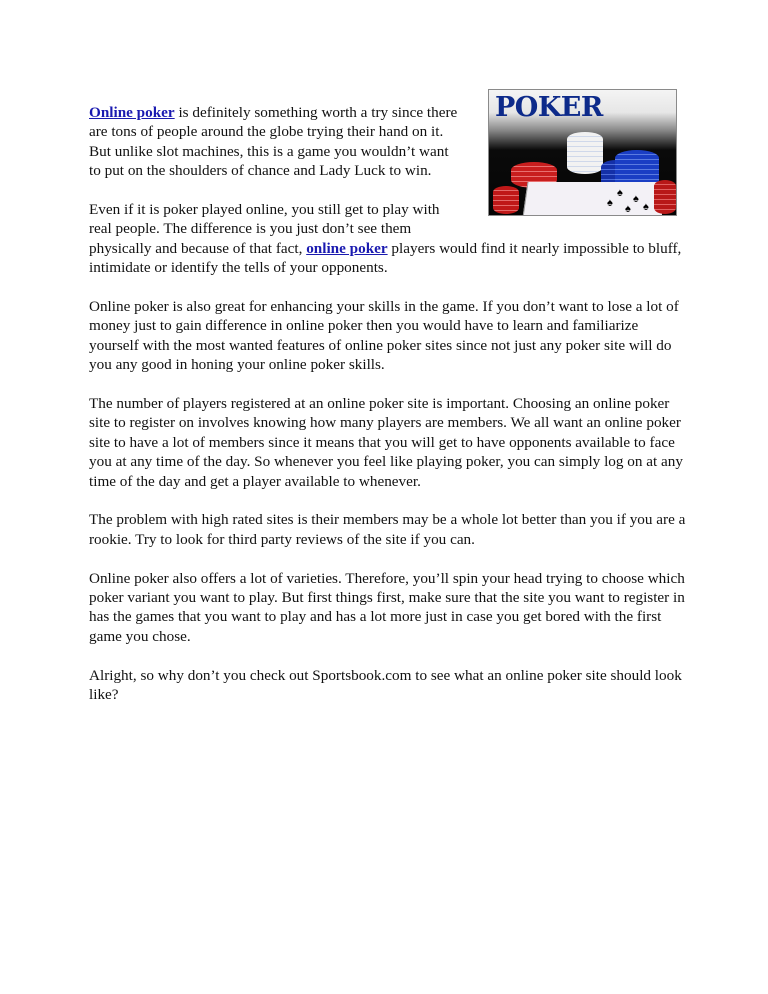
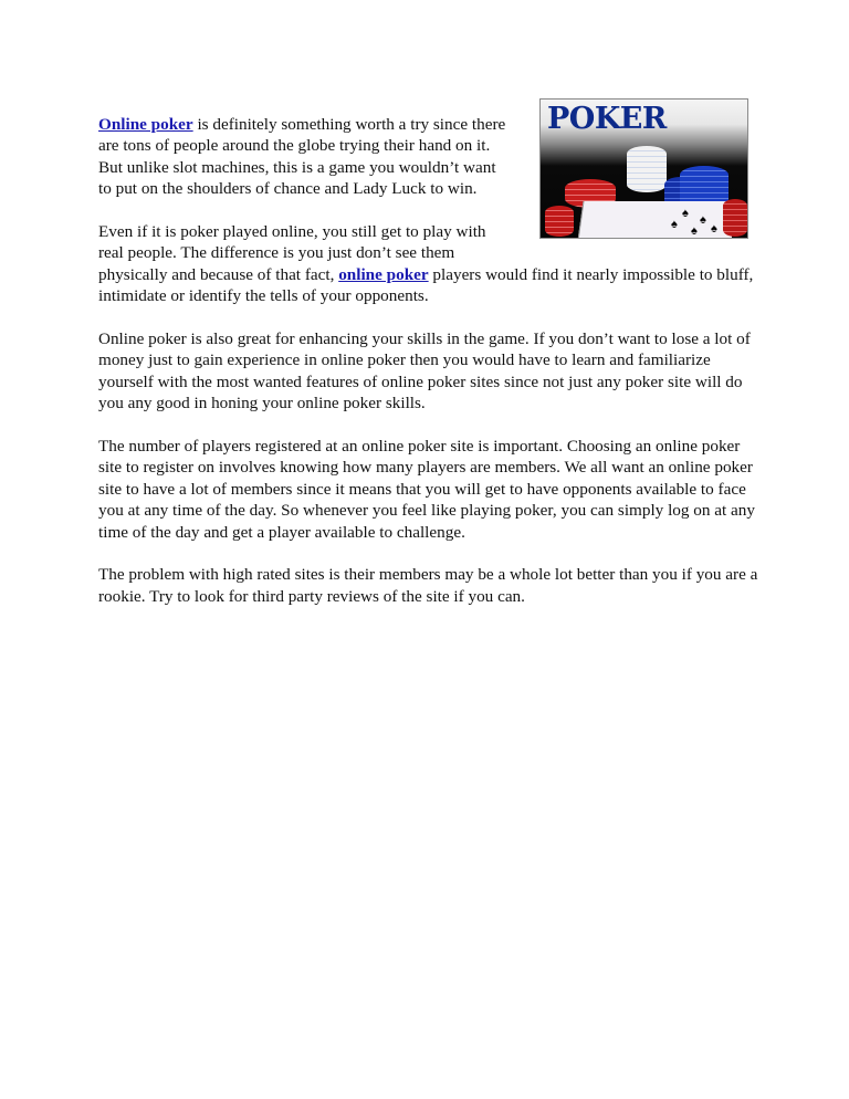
  POKER
  ♠
  ♠
  ♠
  ♠
  ♠
  Online poker is definitely something worth a try since there are tons of people around the globe trying their hand on it. But unlike slot machines, this is a game you wouldn’t want to put on the shoulders of chance and Lady Luck to win.
  Even if it is poker played online, you still get to play with real people. The difference is you just don’t see them physically and because of that fact, online poker players would find it nearly impossible to bluff, intimidate or identify the tells of your opponents.
- Online poker is also great for enhancing your skills in the game. If you don’t want to lose a lot of money just to gain difference in online poker then you would have to learn and familiarize yourself with the most wanted features of online poker sites since not just any poker site will do you any good in honing your online poker skills.
+ Online poker is also great for enhancing your skills in the game. If you don’t want to lose a lot of money just to gain experience in online poker then you would have to learn and familiarize yourself with the most wanted features of online poker sites since not just any poker site will do you any good in honing your online poker skills.
- The number of players registered at an online poker site is important. Choosing an online poker site to register on involves knowing how many players are members. We all want an online poker site to have a lot of members since it means that you will get to have opponents available to face you at any time of the day. So whenever you feel like playing poker, you can simply log on at any time of the day and get a player available to whenever.
+ The number of players registered at an online poker site is important. Choosing an online poker site to register on involves knowing how many players are members. We all want an online poker site to have a lot of members since it means that you will get to have opponents available to face you at any time of the day. So whenever you feel like playing poker, you can simply log on at any time of the day and get a player available to challenge.
  The problem with high rated sites is their members may be a whole lot better than you if you are a rookie. Try to look for third party reviews of the site if you can.
- Online poker also offers a lot of varieties. Therefore, you’ll spin your head trying to choose which poker variant you want to play. But first things first, make sure that the site you want to register in has the games that you want to play and has a lot more just in case you get bored with the first game you chose.
- Alright, so why don’t you check out Sportsbook.com to see what an online poker site should look like?
